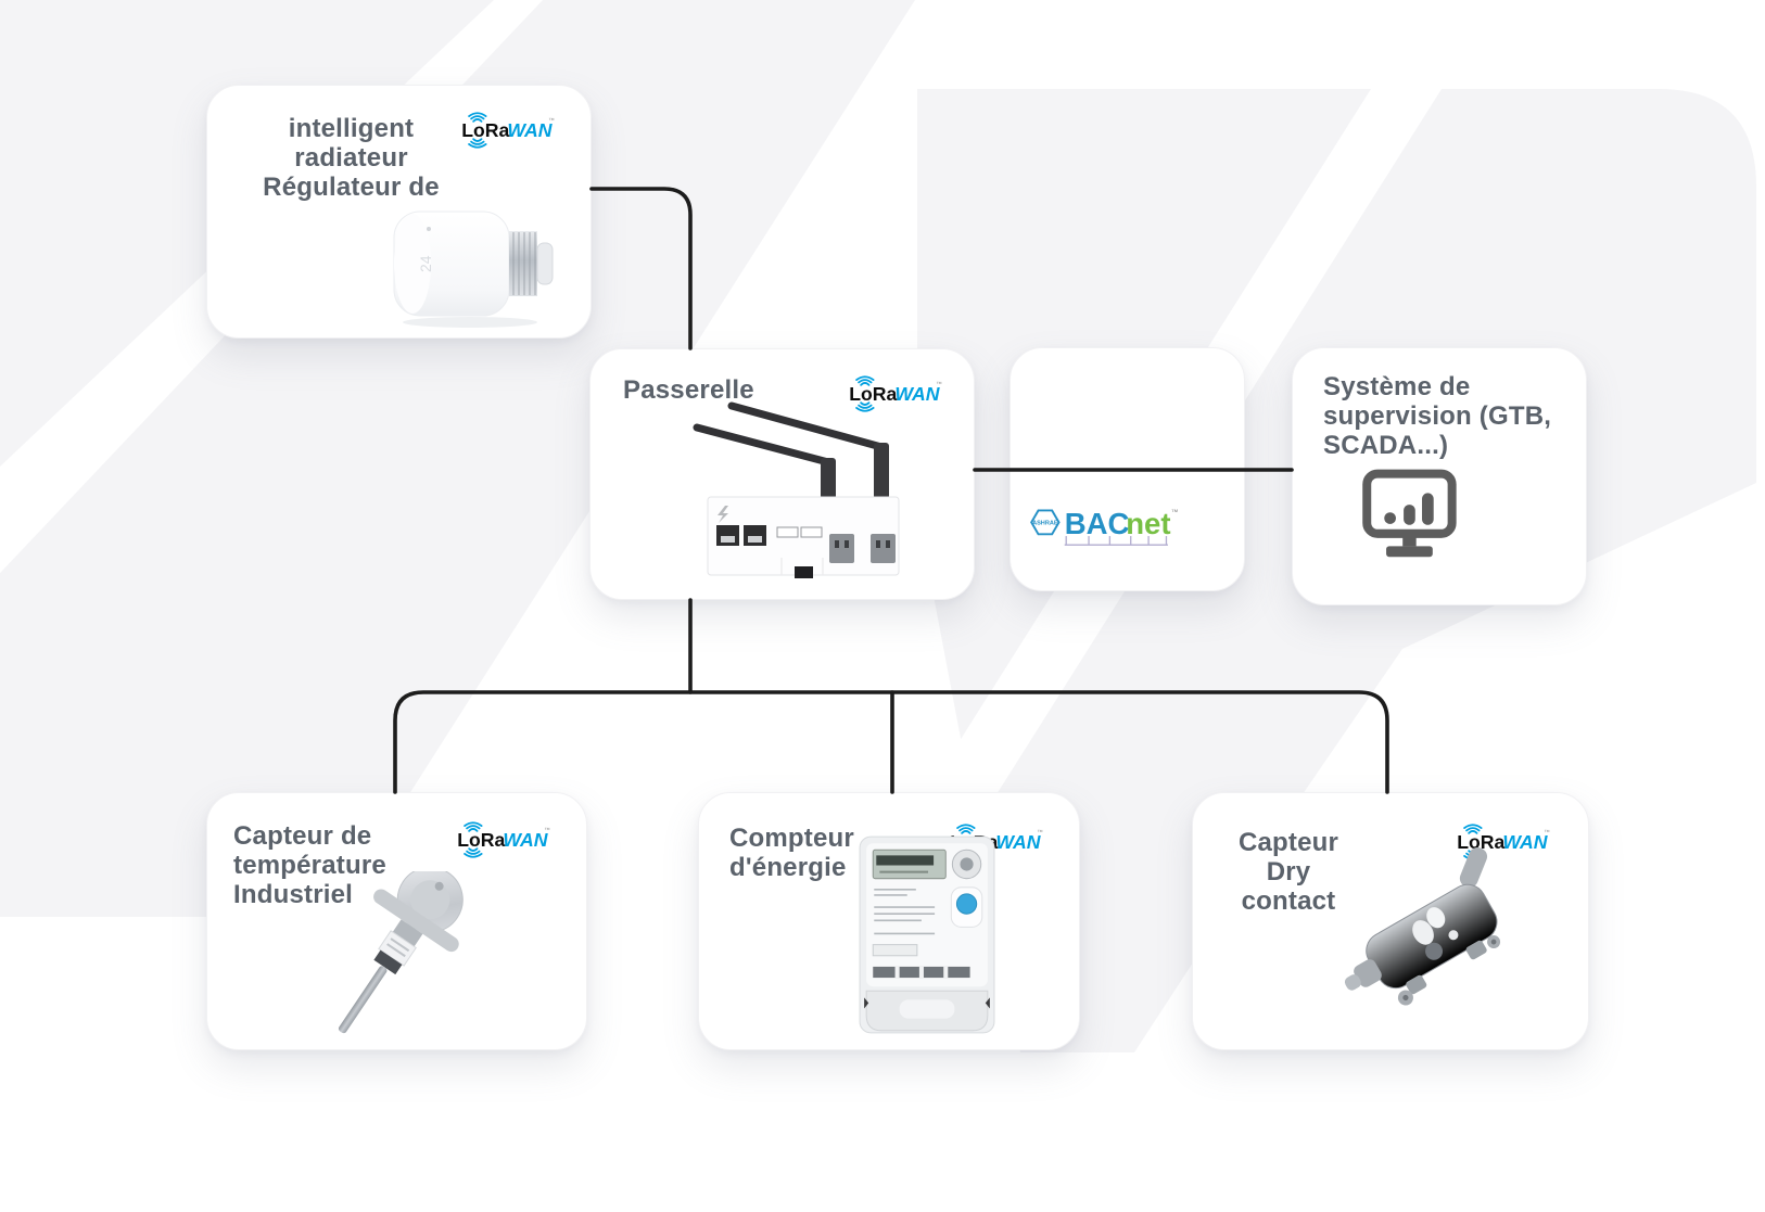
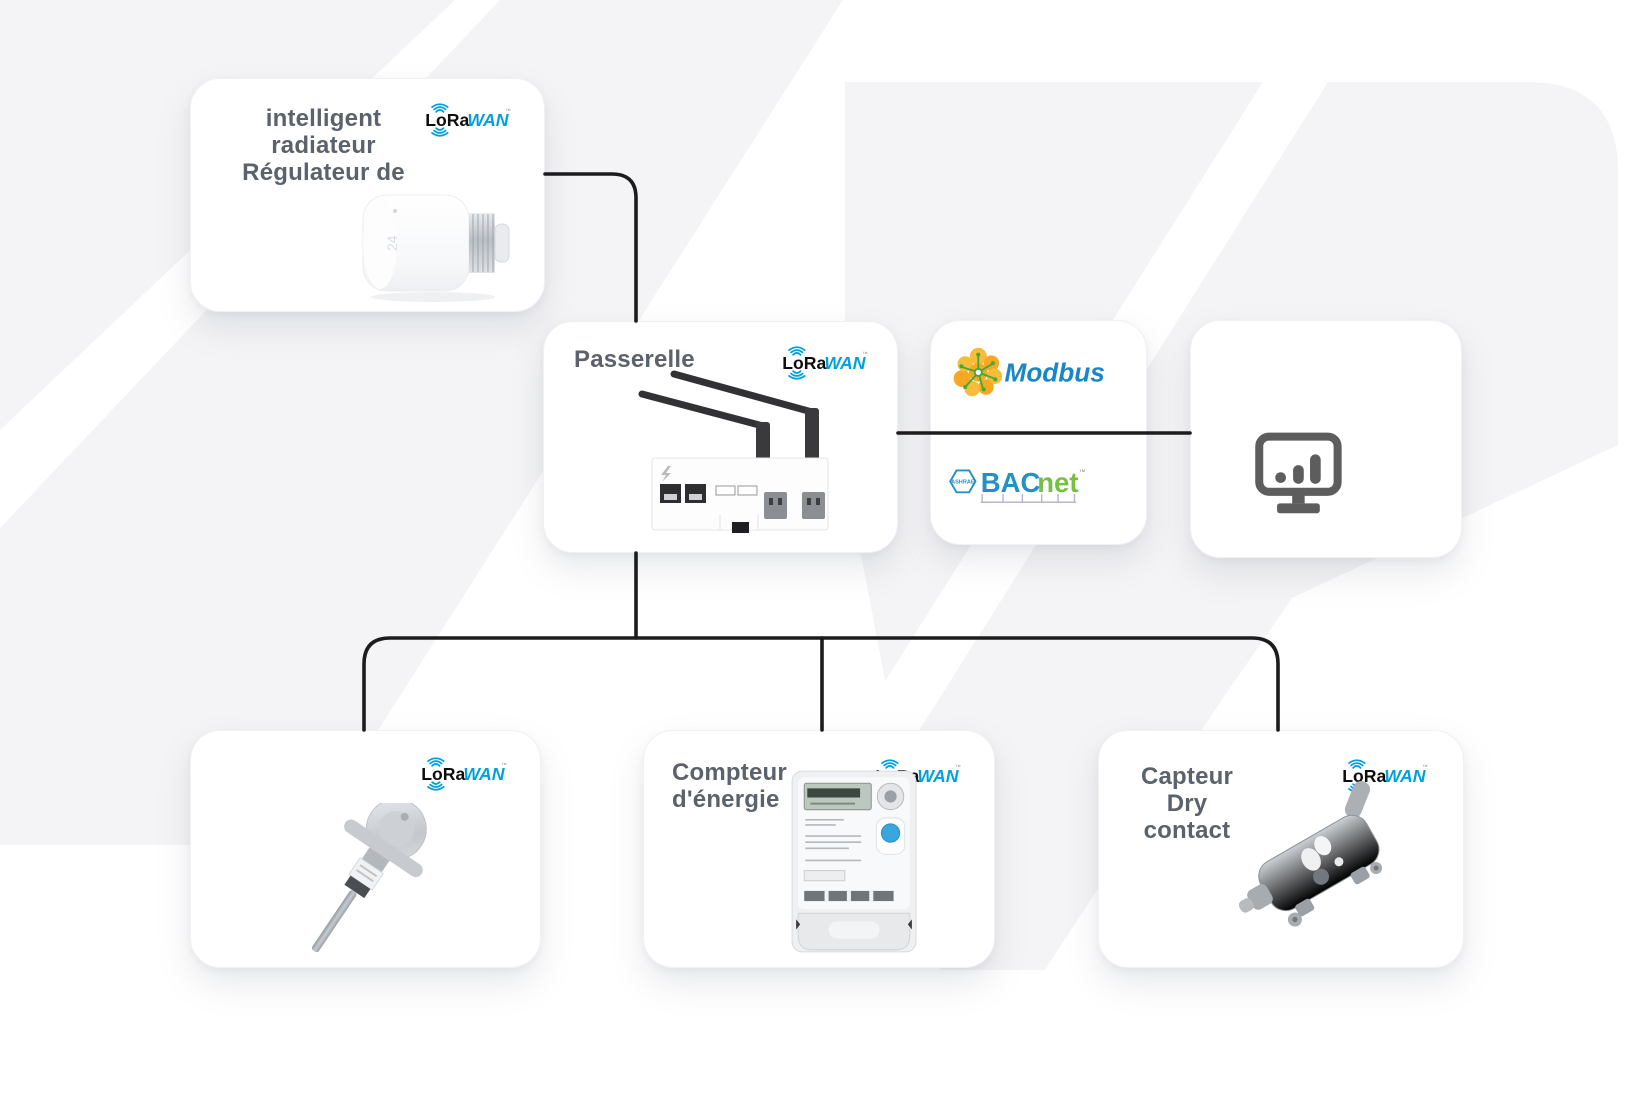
  intelligent
  radiateur
  Régulateur de
  LoRa
  WAN
  Passerelle
  LoRa
  WAN
+ Modbus
  BAC
  net
- Système de
- supervision (GTB,
- SCADA...)
- Capteur de
- température
- Industriel
  LoRa
  WAN
  Compteur
  d'énergie
  WAN
  Capteur
  Dry
  contact
  LoRa
  WAN
